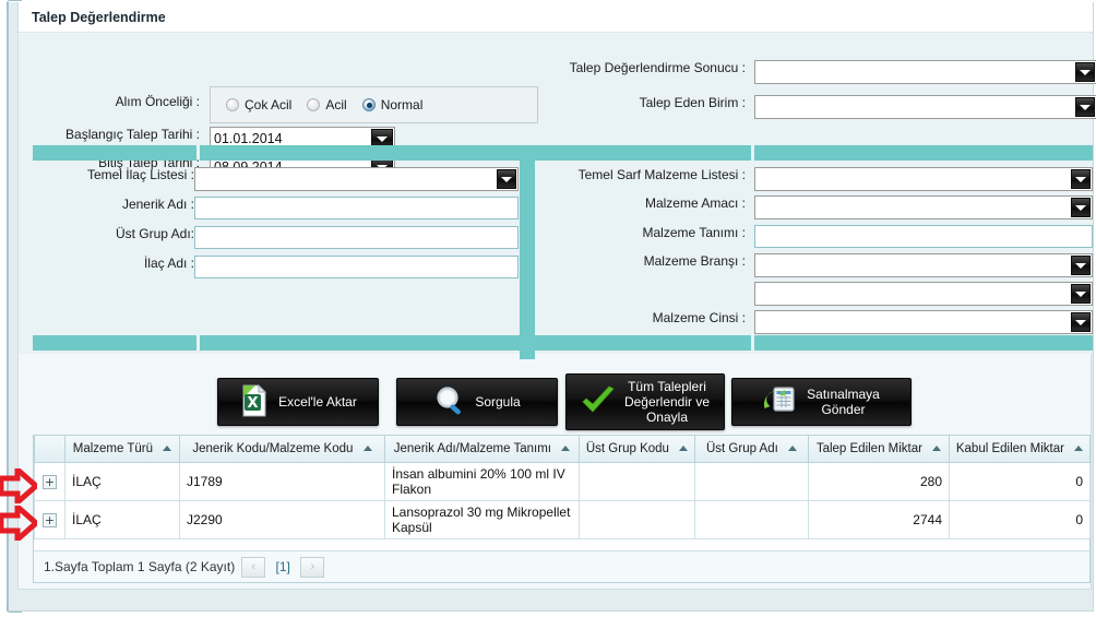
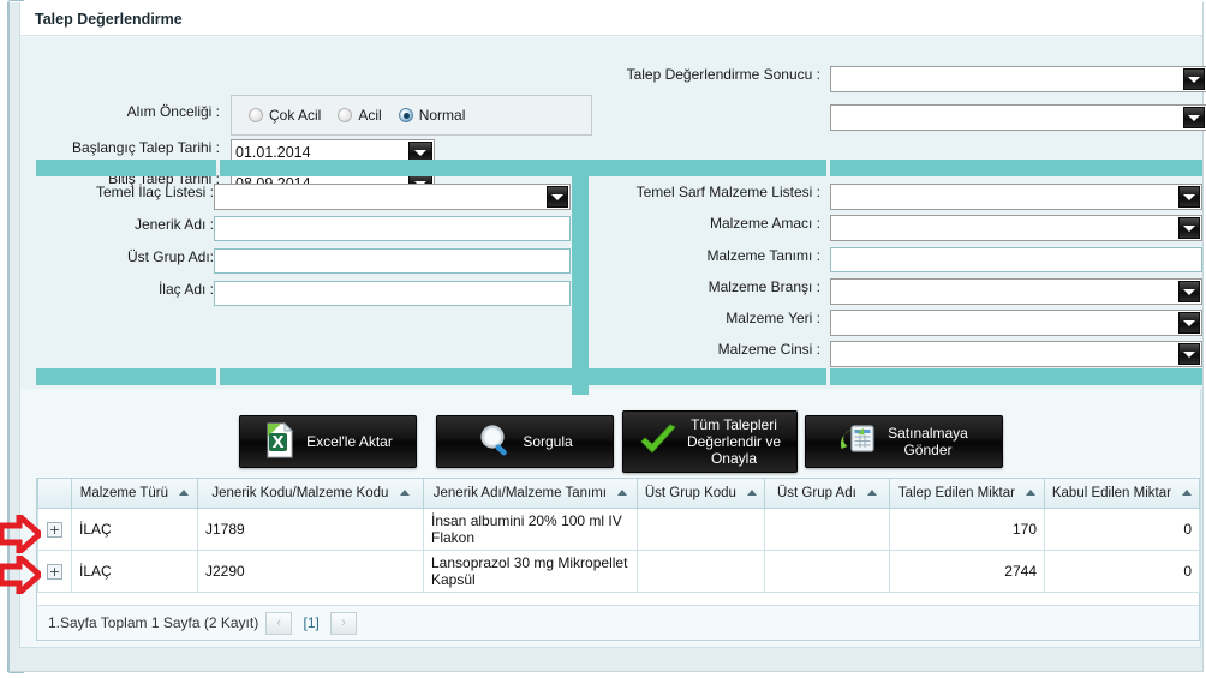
  Talep Değerlendirme
  Alım Önceliği :
  Çok Acil
  Acil
  Normal
  Başlangıç Talep Tarihi :
  01.01.2014
  Bitiş Talep Tarihi :
  Talep Değerlendirme Sonucu :
- Talep Eden Birim :
  Temel İlaç Listesi :
  Jenerik Adı :
  Üst Grup Adı:
  İlaç Adı :
  Temel Sarf Malzeme Listesi :
  Malzeme Amacı :
  Malzeme Tanımı :
  Malzeme Branşı :
+ Malzeme Yeri :
  Malzeme Cinsi :
  X
  Excel'le Aktar
  Sorgula
  Tüm Talepleri
  Değerlendir ve
  Onayla
  Satınalmaya
  Gönder
  	Malzeme Türü	Jenerik Kodu/Malzeme Kodu	Jenerik Adı/Malzeme Tanımı	Üst Grup Kodu	Üst Grup Adı	Talep Edilen Miktar	Kabul Edilen Miktar
- +	İLAÇ	J1789	İnsan albumini 20% 100 ml IV Flakon			280	0
+ +	İLAÇ	J1789	İnsan albumini 20% 100 ml IV Flakon			170	0
  +	İLAÇ	J2290	Lansoprazol 30 mg Mikropellet Kapsül			2744	0
  1.Sayfa Toplam 1 Sayfa (2 Kayıt)
  ‹
  [1]
  ›
